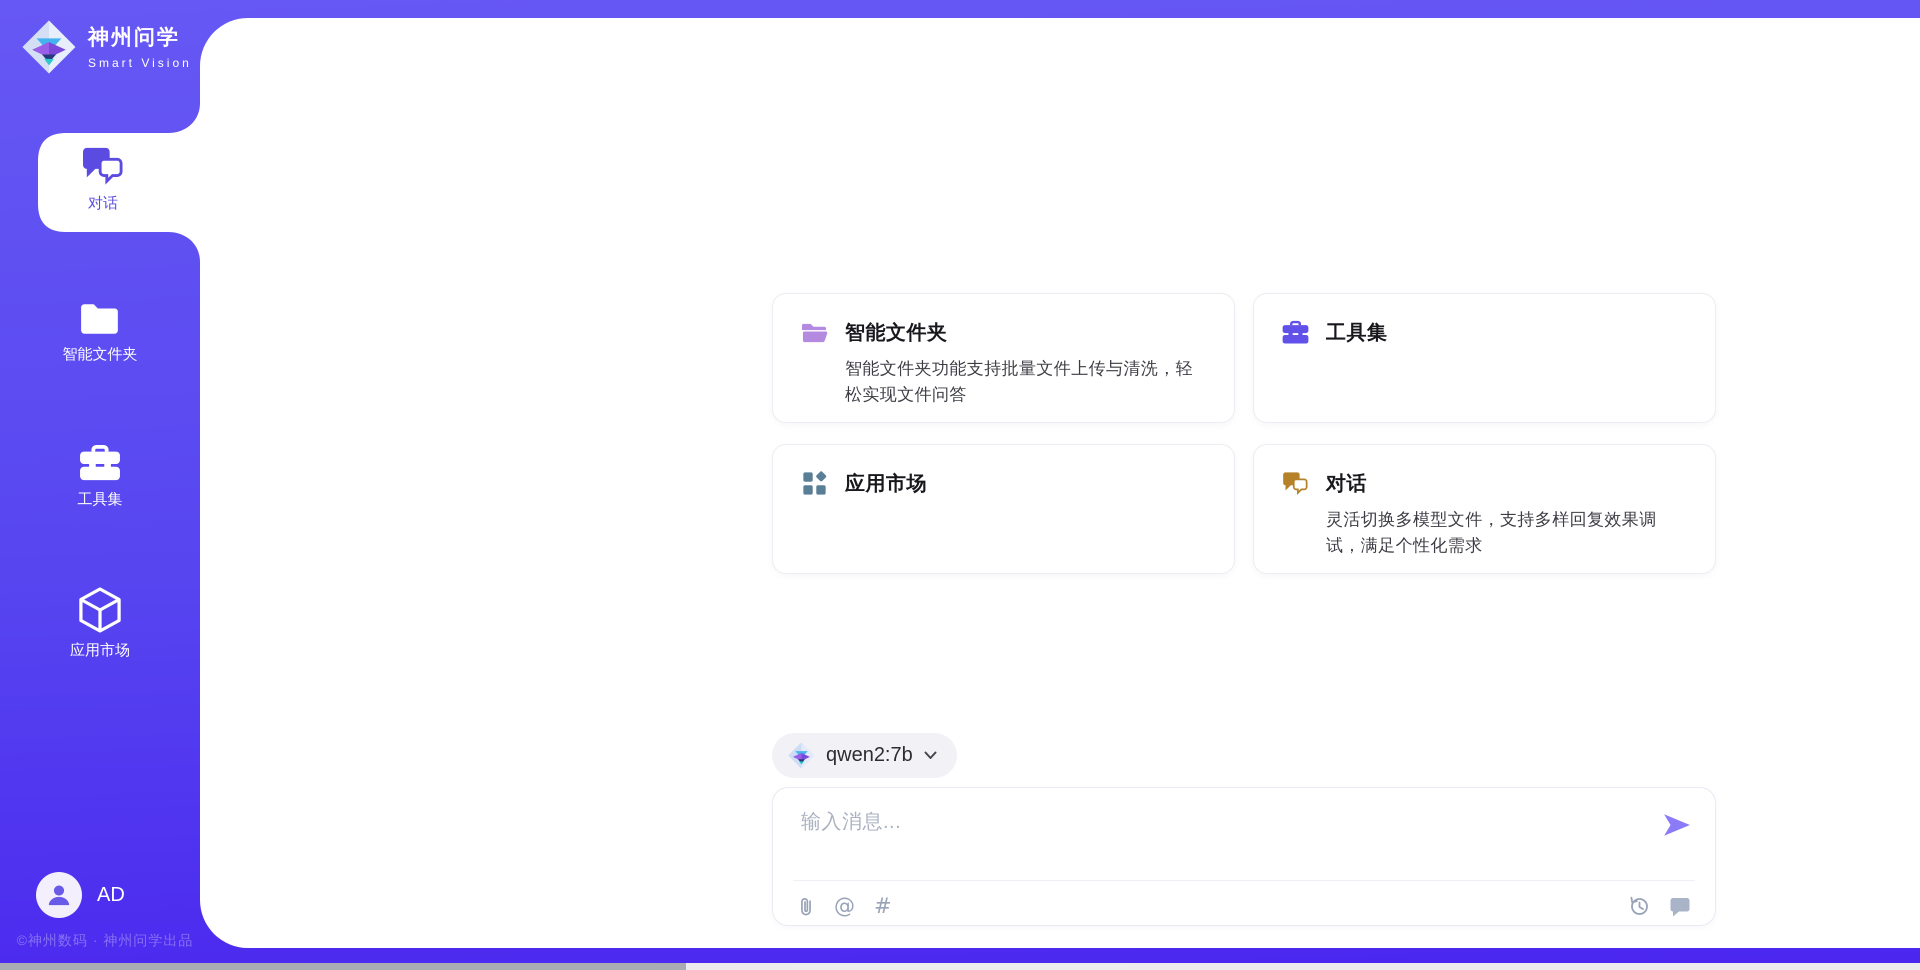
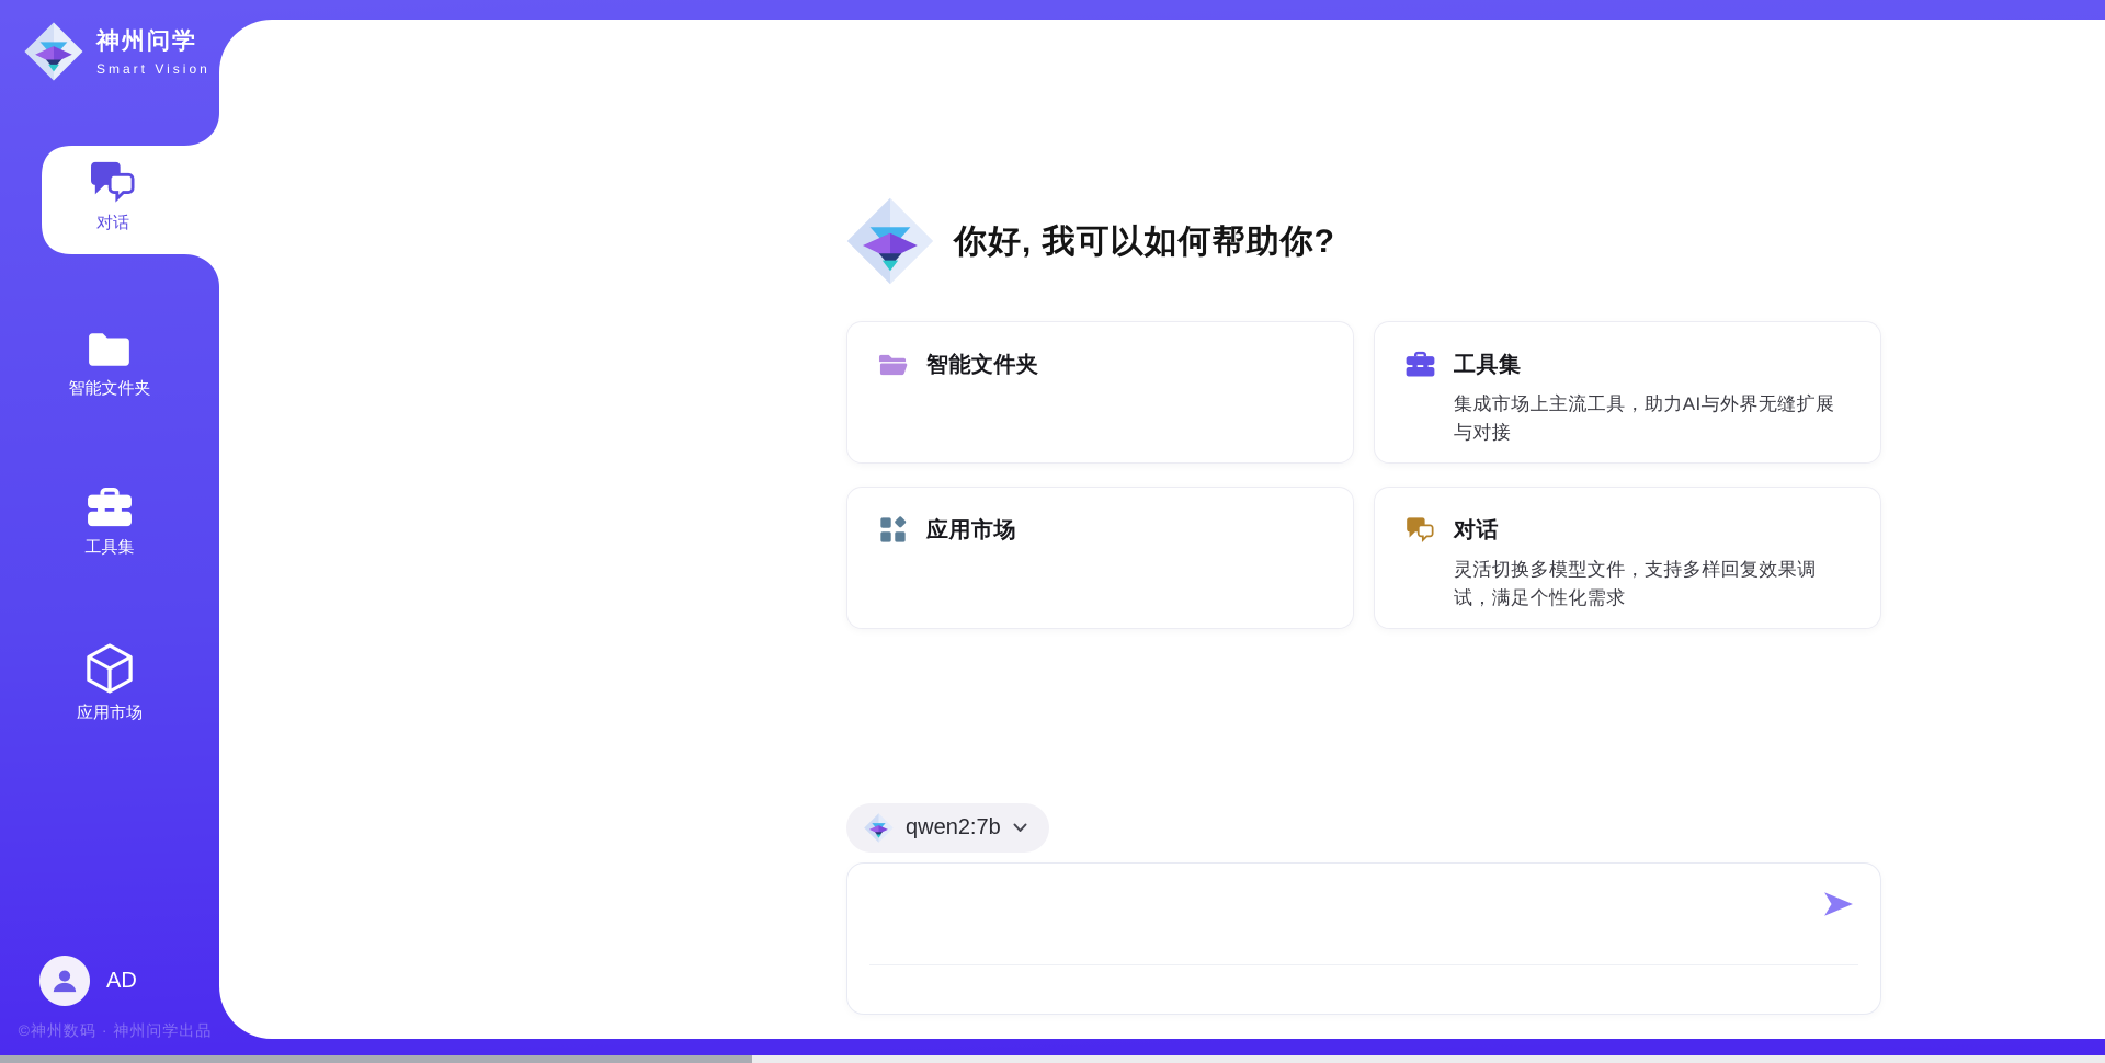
+ 你好, 我可以如何帮助你?
  智能文件夹
- 智能文件夹功能支持批量文件上传与清洗，轻松实现文件问答
  工具集
+ 集成市场上主流工具，助力AI与外界无缝扩展与对接
  应用市场
  对话
  灵活切换多模型文件，支持多样回复效果调试，满足个性化需求
  qwen2:7b
- 输入消息...
- @
- #
  神州问学
  Smart Vision
  对话
  智能文件夹
  工具集
  应用市场
  AD
  ©神州数码 · 神州问学出品
